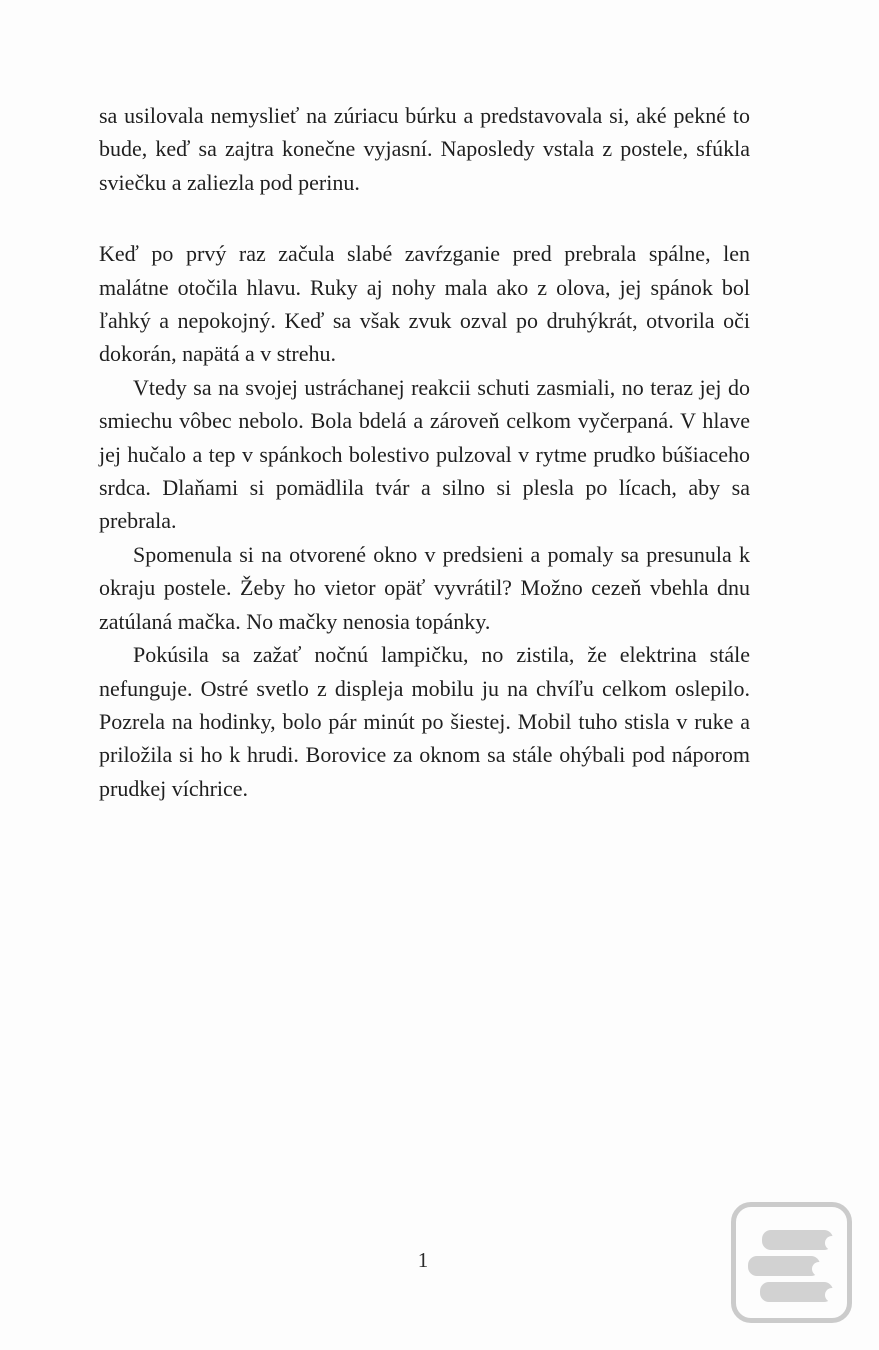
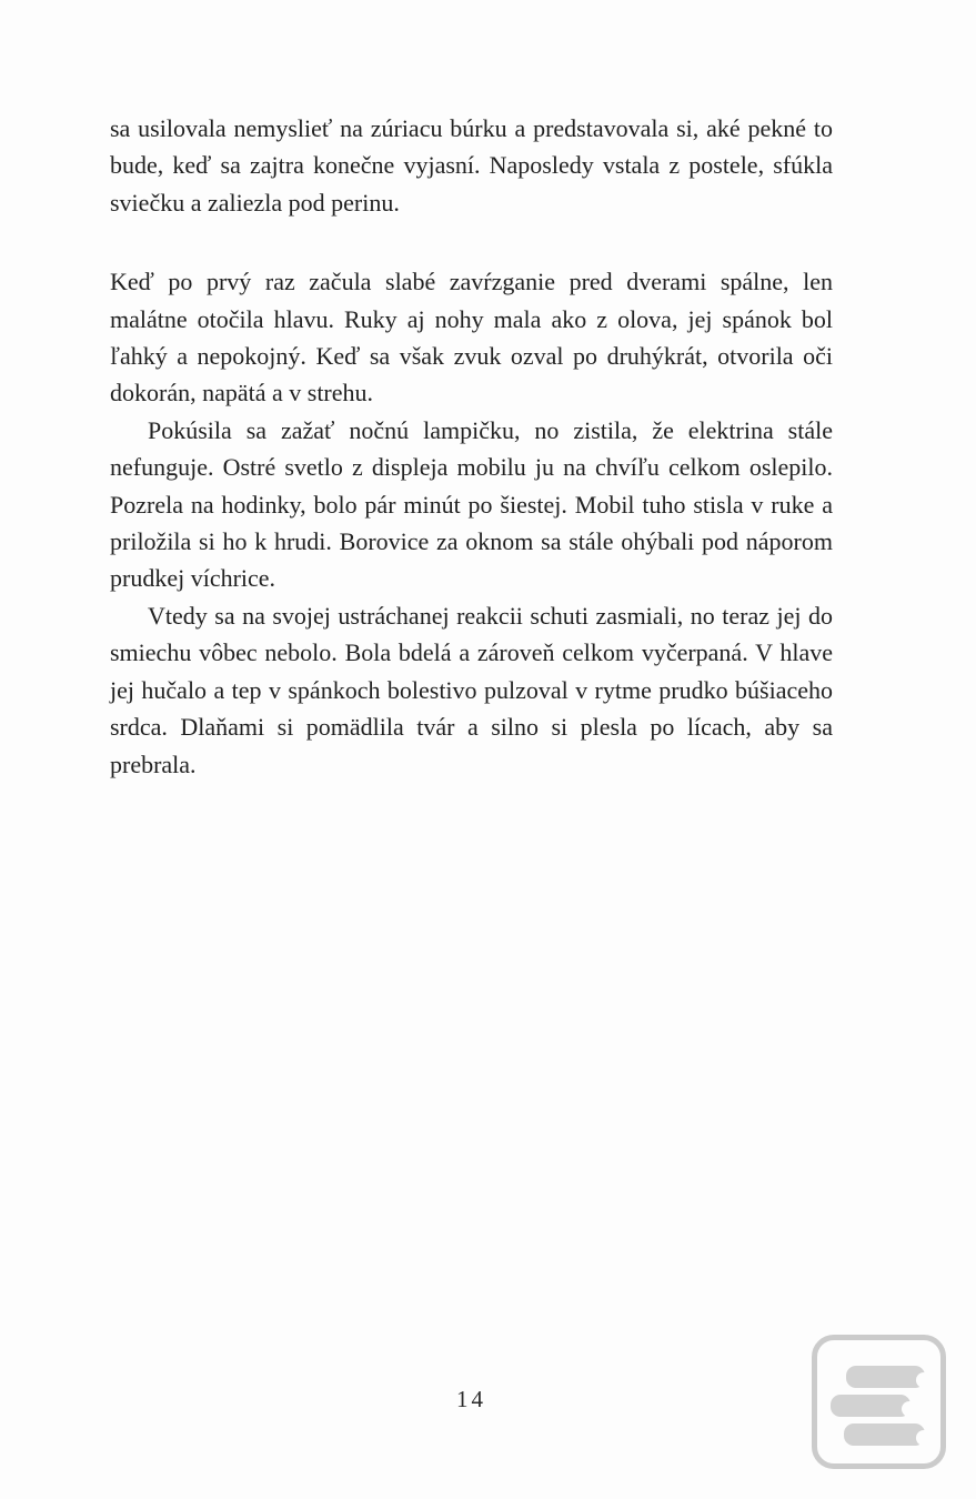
  sa usilovala nemyslieť na zúriacu búrku a predstavovala si, aké pekné to bude, keď sa zajtra konečne vyjasní. Naposledy vstala z postele, sfúkla sviečku a zaliezla pod perinu.
- Keď po prvý raz začula slabé zavŕzganie pred prebrala spálne, len malátne otočila hlavu. Ruky aj nohy mala ako z olova, jej spánok bol ľahký a nepokojný. Keď sa však zvuk ozval po druhýkrát, otvorila oči dokorán, napätá a v strehu.
+ Keď po prvý raz začula slabé zavŕzganie pred dverami spálne, len malátne otočila hlavu. Ruky aj nohy mala ako z olova, jej spánok bol ľahký a nepokojný. Keď sa však zvuk ozval po druhýkrát, otvorila oči dokorán, napätá a v strehu.
- Vtedy sa na svojej ustráchanej reakcii schuti zasmiali, no teraz jej do smiechu vôbec nebolo. Bola bdelá a zároveň celkom vyčerpaná. V hlave jej hučalo a tep v spánkoch bolestivo pulzoval v rytme prudko búšiaceho srdca. Dlaňami si pomädlila tvár a silno si plesla po lícach, aby sa prebrala.
+ Pokúsila sa zažať nočnú lampičku, no zistila, že elektrina stále nefunguje. Ostré svetlo z displeja mobilu ju na chvíľu celkom oslepilo. Pozrela na hodinky, bolo pár minút po šiestej. Mobil tuho stisla v ruke a priložila si ho k hrudi. Borovice za oknom sa stále ohýbali pod náporom prudkej víchrice.
- Spomenula si na otvorené okno v predsieni a pomaly sa presunula k okraju postele. Žeby ho vietor opäť vyvrátil? Možno cezeň vbehla dnu zatúlaná mačka. No mačky nenosia topánky.
- Pokúsila sa zažať nočnú lampičku, no zistila, že elektrina stále nefunguje. Ostré svetlo z displeja mobilu ju na chvíľu celkom oslepilo. Pozrela na hodinky, bolo pár minút po šiestej. Mobil tuho stisla v ruke a priložila si ho k hrudi. Borovice za oknom sa stále ohýbali pod náporom prudkej víchrice.
+ Vtedy sa na svojej ustráchanej reakcii schuti zasmiali, no teraz jej do smiechu vôbec nebolo. Bola bdelá a zároveň celkom vyčerpaná. V hlave jej hučalo a tep v spánkoch bolestivo pulzoval v rytme prudko búšiaceho srdca. Dlaňami si pomädlila tvár a silno si plesla po lícach, aby sa prebrala.
- 1
+ 14
